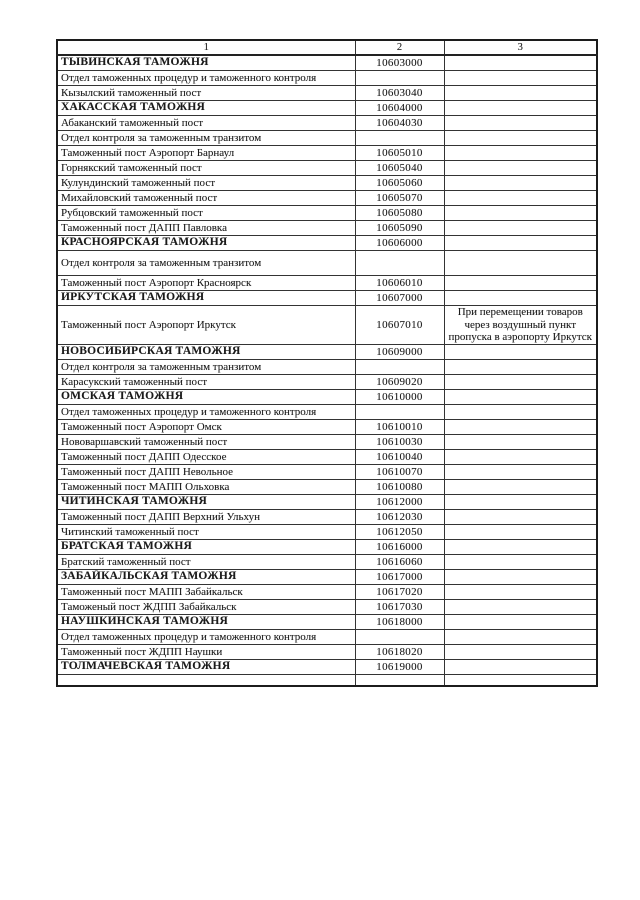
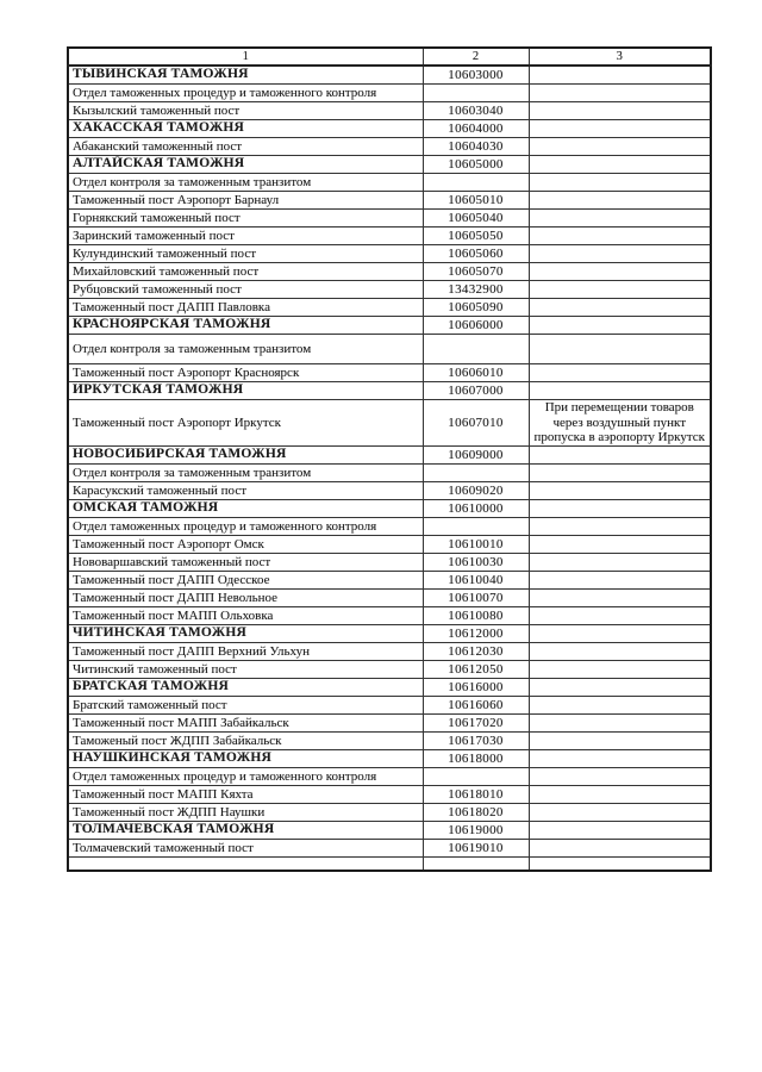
  1	2	3
  ТЫВИНСКАЯ ТАМОЖНЯ	10603000
  Отдел таможенных процедур и таможенного контроля
  Кызылский таможенный пост	10603040
  ХАКАССКАЯ ТАМОЖНЯ	10604000
  Абаканский таможенный пост	10604030
+ АЛТАЙСКАЯ ТАМОЖНЯ	10605000
  Отдел контроля за таможенным транзитом
  Таможенный пост Аэропорт Барнаул	10605010
  Горнякский таможенный пост	10605040
+ Заринский таможенный пост	10605050
  Кулундинский таможенный пост	10605060
  Михайловский таможенный пост	10605070
- Рубцовский таможенный пост	10605080
+ Рубцовский таможенный пост	13432900
  Таможенный пост ДАПП Павловка	10605090
  КРАСНОЯРСКАЯ ТАМОЖНЯ	10606000
  Отдел контроля за таможенным транзитом
  Таможенный пост Аэропорт Красноярск	10606010
  ИРКУТСКАЯ ТАМОЖНЯ	10607000
  Таможенный пост Аэропорт Иркутск	10607010	При перемещении товаров через воздушный пункт пропуска в аэропорту Иркутск
  НОВОСИБИРСКАЯ ТАМОЖНЯ	10609000
  Отдел контроля за таможенным транзитом
  Карасукский таможенный пост	10609020
  ОМСКАЯ ТАМОЖНЯ	10610000
  Отдел таможенных процедур и таможенного контроля
  Таможенный пост Аэропорт Омск	10610010
  Нововаршавский таможенный пост	10610030
  Таможенный пост ДАПП Одесское	10610040
  Таможенный пост ДАПП Невольное	10610070
  Таможенный пост МАПП Ольховка	10610080
  ЧИТИНСКАЯ ТАМОЖНЯ	10612000
  Таможенный пост ДАПП Верхний Ульхун	10612030
  Читинский таможенный пост	10612050
  БРАТСКАЯ ТАМОЖНЯ	10616000
  Братский таможенный пост	10616060
- ЗАБАЙКАЛЬСКАЯ ТАМОЖНЯ	10617000
  Таможенный пост МАПП Забайкальск	10617020
  Таможеный пост ЖДПП Забайкальск	10617030
  НАУШКИНСКАЯ ТАМОЖНЯ	10618000
  Отдел таможенных процедур и таможенного контроля
+ Таможенный пост МАПП Кяхта	10618010
  Таможенный пост ЖДПП Наушки	10618020
  ТОЛМАЧЕВСКАЯ ТАМОЖНЯ	10619000
+ Толмачевский таможенный пост	10619010
